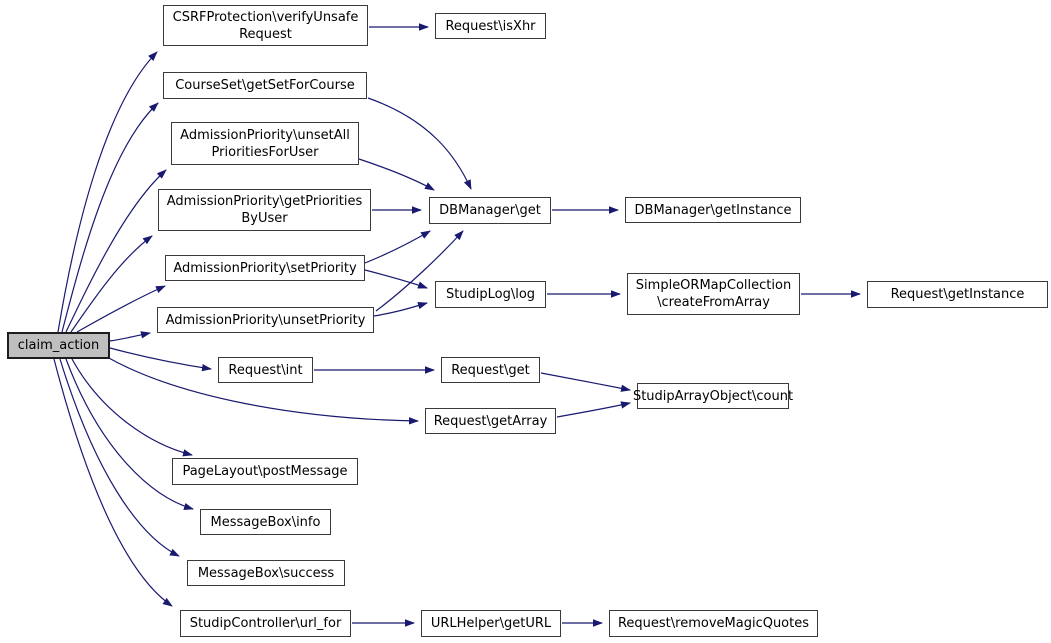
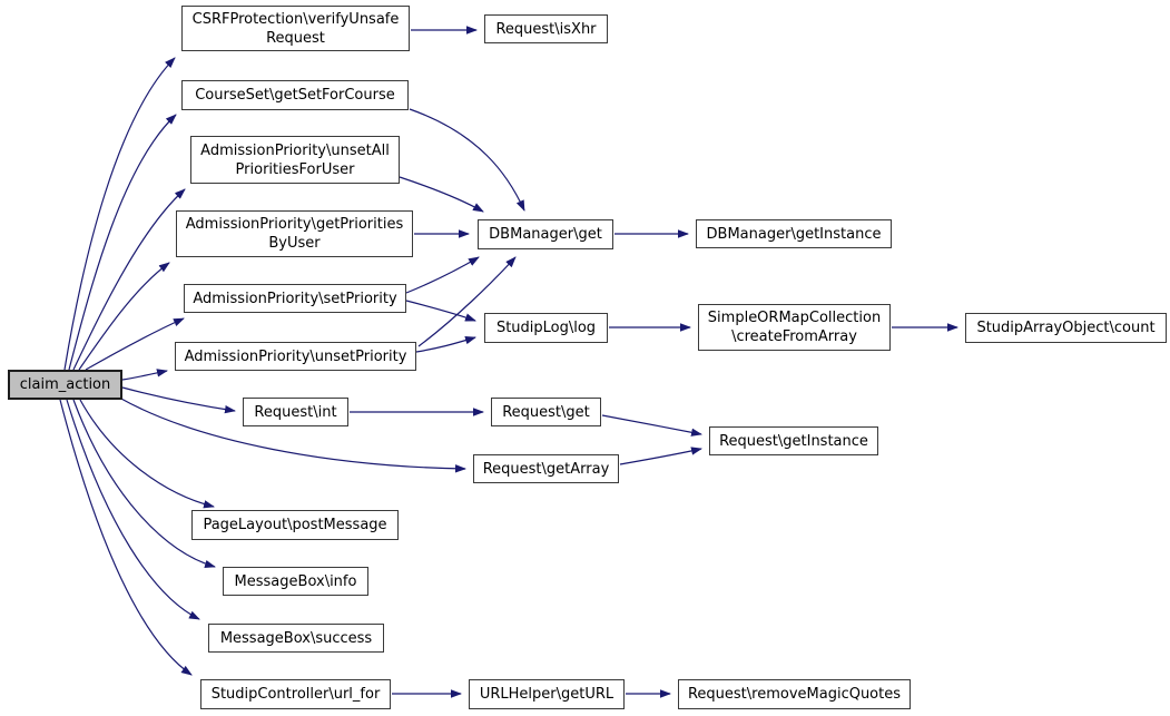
  claim_action
  CSRFProtection\verifyUnsafe
  Request
  Request\isXhr
  CourseSet\getSetForCourse
  AdmissionPriority\unsetAll
  PrioritiesForUser
  AdmissionPriority\getPriorities
  ByUser
  DBManager\get
  DBManager\getInstance
  AdmissionPriority\setPriority
  StudipLog\log
  SimpleORMapCollection
  \createFromArray
- Request\getInstance
+ StudipArrayObject\count
  AdmissionPriority\unsetPriority
  Request\int
  Request\get
- StudipArrayObject\count
+ Request\getInstance
  Request\getArray
  PageLayout\postMessage
  MessageBox\info
  MessageBox\success
  StudipController\url_for
  URLHelper\getURL
  Request\removeMagicQuotes
